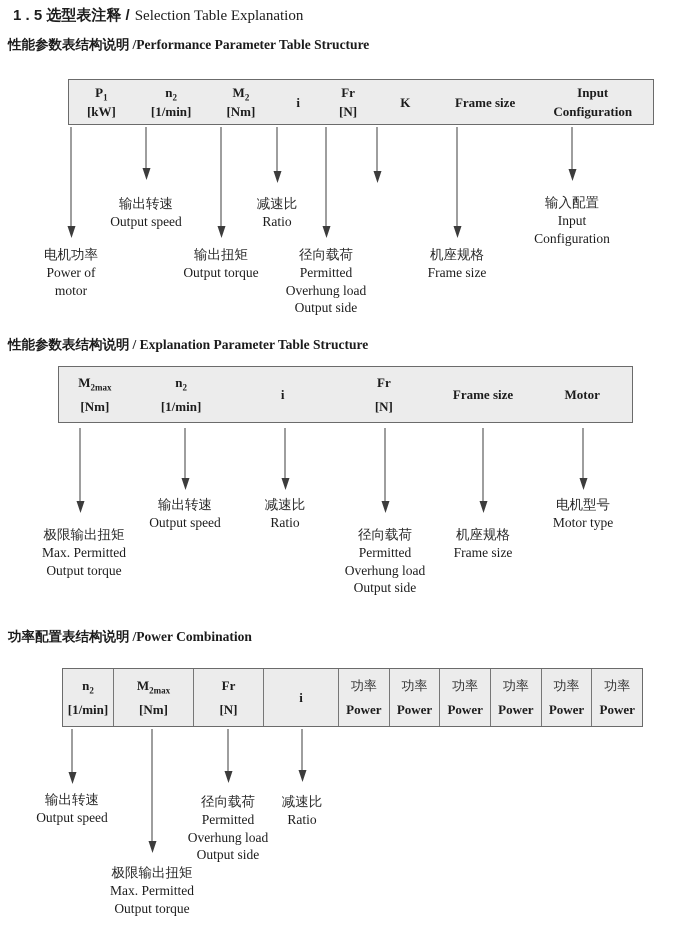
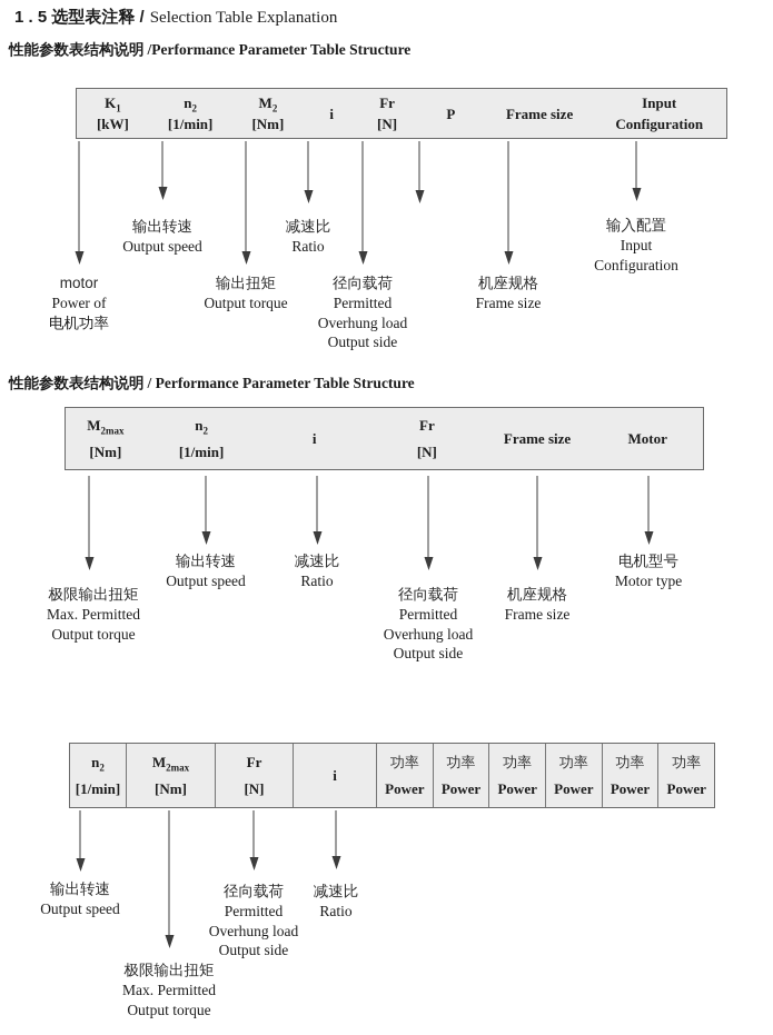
  1 . 5 选型表注释 / Selection Table Explanation
  性能参数表结构说明 /Performance Parameter Table Structure
- P1
+ K1
  [kW]
  n2
  [1/min]
  M2
  [Nm]
  i
  Fr
  [N]
- K
+ P
  Frame size
  Input
  Configuration
  输出转速
  Output speed
  减速比
  Ratio
  输入配置
  Input
  Configuration
- 电机功率
+ motor
  Power of
- motor
+ 电机功率
  输出扭矩
  Output torque
  径向载荷
  Permitted
  Overhung load
  Output side
  机座规格
  Frame size
- 性能参数表结构说明 / Explanation Parameter Table Structure
+ 性能参数表结构说明 / Performance Parameter Table Structure
  M2max
  [Nm]
  n2
  [1/min]
  i
  Fr
  [N]
  Frame size
  Motor
  输出转速
  Output speed
  减速比
  Ratio
  电机型号
  Motor type
  极限输出扭矩
  Max. Permitted
  Output torque
  径向载荷
  Permitted
  Overhung load
  Output side
  机座规格
  Frame size
- 功率配置表结构说明 /Power Combination
  n2
  [1/min]
  M2max
  [Nm]
  Fr
  [N]
  i
  功率
  Power
  功率
  Power
  功率
  Power
  功率
  Power
  功率
  Power
  功率
  Power
  输出转速
  Output speed
  径向载荷
  Permitted
  Overhung load
  Output side
  减速比
  Ratio
  极限输出扭矩
  Max. Permitted
  Output torque
